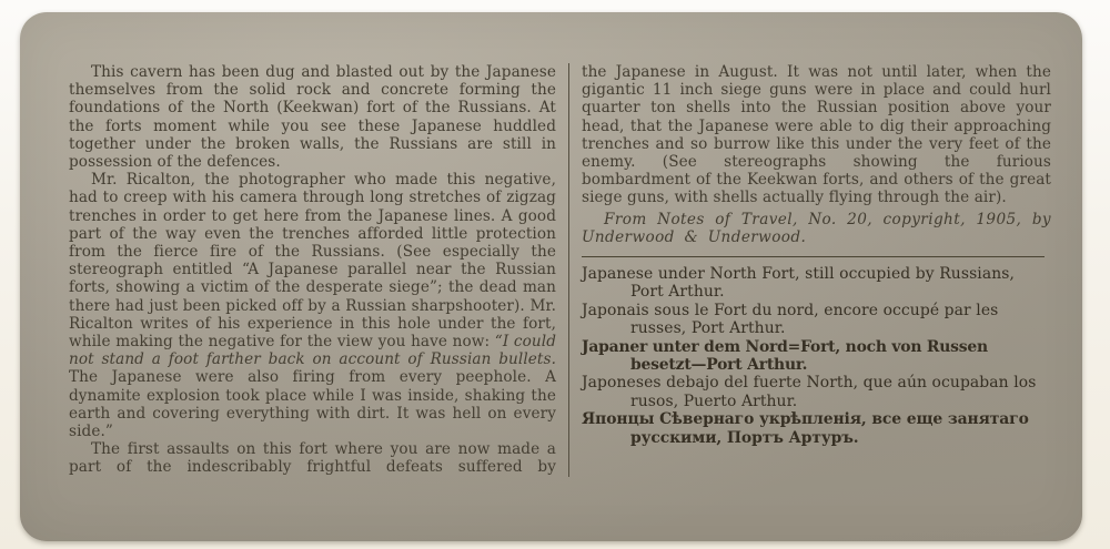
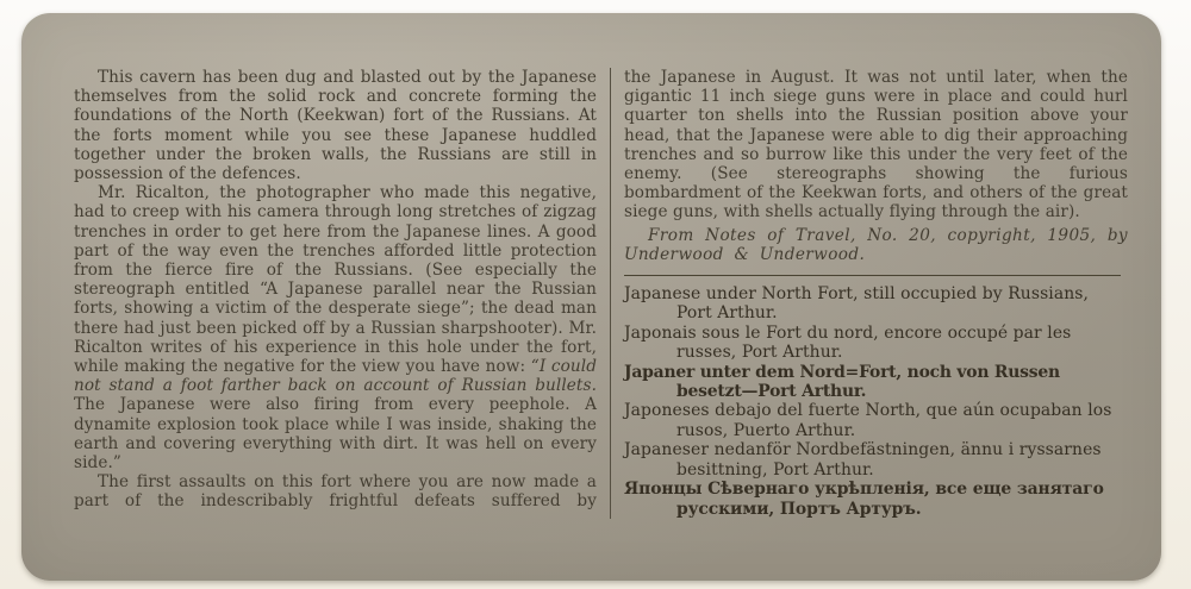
  This cavern has been dug and blasted out by the Japanese themselves from the solid rock and concrete forming the foundations of the North (Keekwan) fort of the Russians. At the forts moment while you see these Japanese huddled together under the broken walls, the Russians are still in possession of the defences.
  Mr. Ricalton, the photographer who made this negative, had to creep with his camera through long stretches of zigzag trenches in order to get here from the Japanese lines. A good part of the way even the trenches afforded little protection from the fierce fire of the Russians. (See especially the stereograph entitled “A Japanese parallel near the Russian forts, showing a victim of the desperate siege”; the dead man there had just been picked off by a Russian sharpshooter). Mr. Ricalton writes of his experience in this hole under the fort, while making the negative for the view you have now: “I could not stand a foot farther back on account of Russian bullets. The Japanese were also firing from every peephole. A dynamite explosion took place while I was inside, shaking the earth and covering everything with dirt. It was hell on every side.”
  The first assaults on this fort where you are now made a part of the indescribably frightful defeats suffered by
  the Japanese in August. It was not until later, when the gigantic 11 inch siege guns were in place and could hurl quarter ton shells into the Russian position above your head, that the Japanese were able to dig their approaching trenches and so burrow like this under the very feet of the enemy. (See stereographs showing the furious bombardment of the Keekwan forts, and others of the great siege guns, with shells actually flying through the air).
  From Notes of Travel, No. 20, copyright, 1905, by Underwood & Underwood.
  Japanese under North Fort, still occupied by Russians, Port Arthur.
  Japonais sous le Fort du nord, encore occupé par les russes, Port Arthur.
  Japaner unter dem Nord=Fort, noch von Russen besetzt—Port Arthur.
  Japoneses debajo del fuerte North, que aún ocupaban los rusos, Puerto Arthur.
+ Japaneser nedanför Nordbefästningen, ännu i ryssarnes besittning, Port Arthur.
  Японцы Сѣвернаго укрѣпленія, все еще занятаго русскими, Портъ Артуръ.
